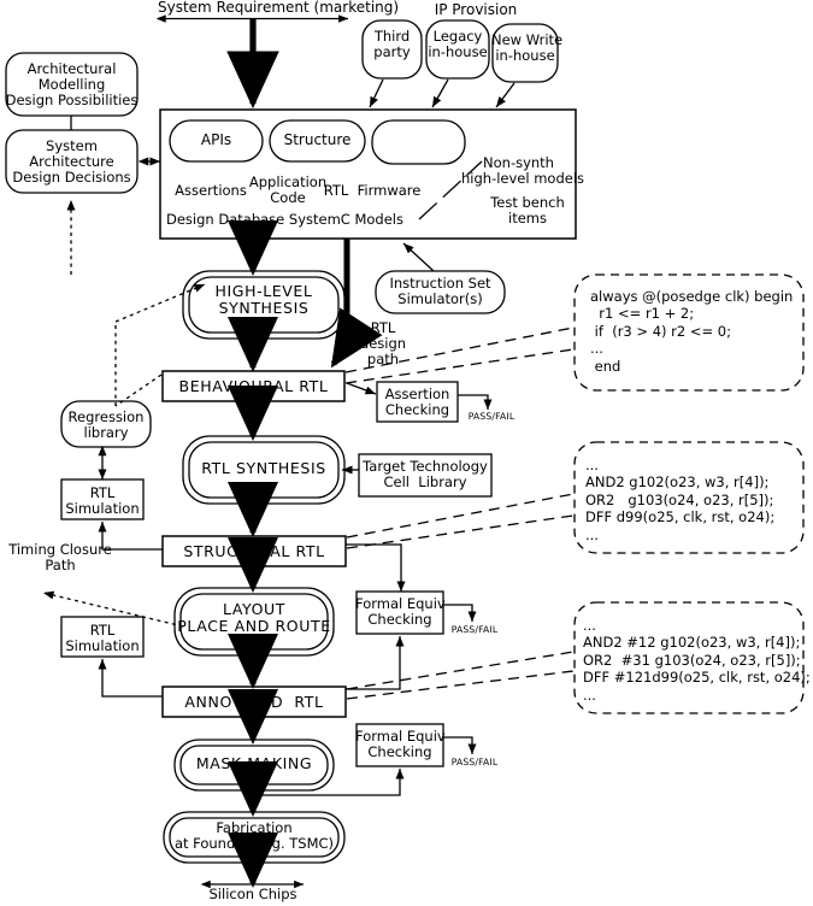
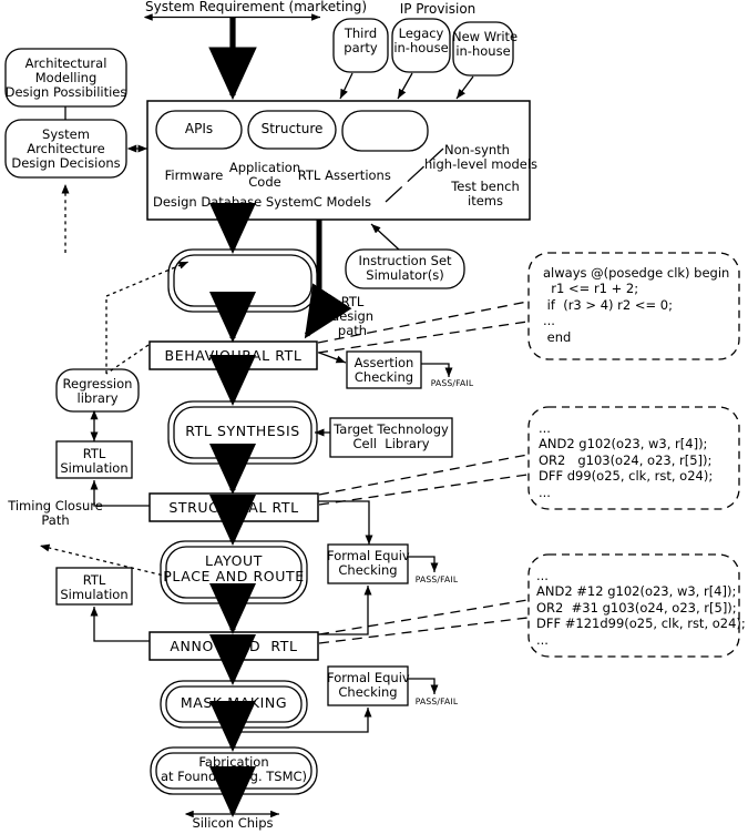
  System Requirement (marketing)
  IP Provision
  Third
  party
  Legacy
  in-house
  New Write
  in-house
  Architectural
  Modelling
  Design Possibilities
  System
  Architecture
  Design Decisions
  Regression
  library
  RTL
  Simulation
  RTL
  Simulation
  Timing Closure
  Path
  APIs
  Structure
- Assertions
+ Firmware
  Application
  Code
  RTL
- Firmware
+ Assertions
  Design Database SystemC Models
  Non-synth
  high-level models
  Test bench
  items
- HIGH-LEVEL
- SYNTHESIS
  BEHAVIOURAL RTL
  RTL SYNTHESIS
  STRUCTURAL RTL
  LAYOUT
  PLACE AND ROUTE
  ANNOTATED RTL
  MASK MAKING
  Fabrication
  at Foundry (e.g. TSMC)
  Silicon Chips
  Instruction Set
  Simulator(s)
  Assertion
  Checking
  Target Technology
  Cell Library
  Formal Equiv
  Checking
  Formal Equiv
  Checking
  RTL
  design
  path
  PASS/FAIL
  PASS/FAIL
  PASS/FAIL
  always @(posedge clk) begin
  r1 <= r1 + 2;
  if (r3 > 4) r2 <= 0;
  ...
  end
  ...
  AND2 g102(o23, w3, r[4]);
  OR2 g103(o24, o23, r[5]);
  DFF d99(o25, clk, rst, o24);
  ...
  ...
  AND2 #12 g102(o23, w3, r[4]);
  OR2 #31 g103(o24, o23, r[5]);
  DFF #121d99(o25, clk, rst, o24);
  ...
